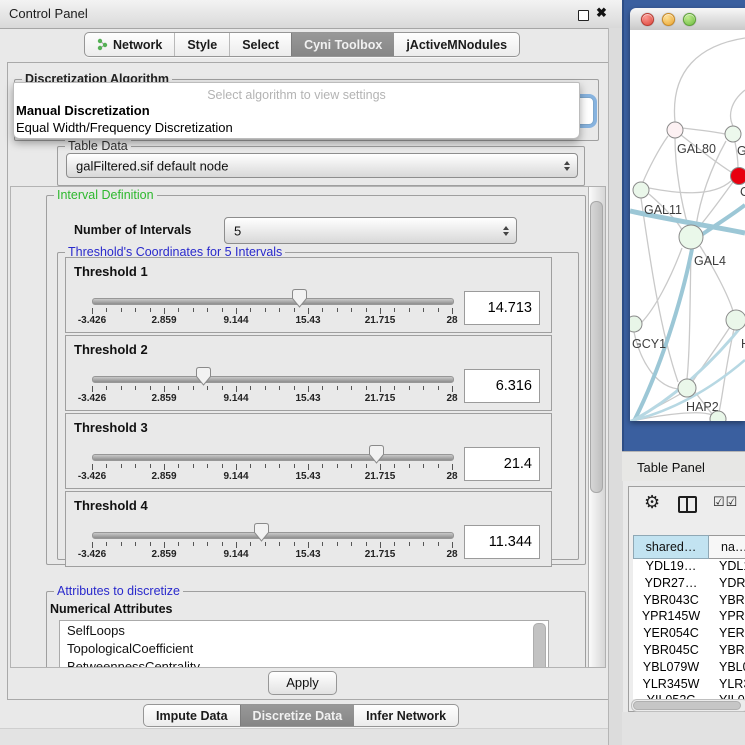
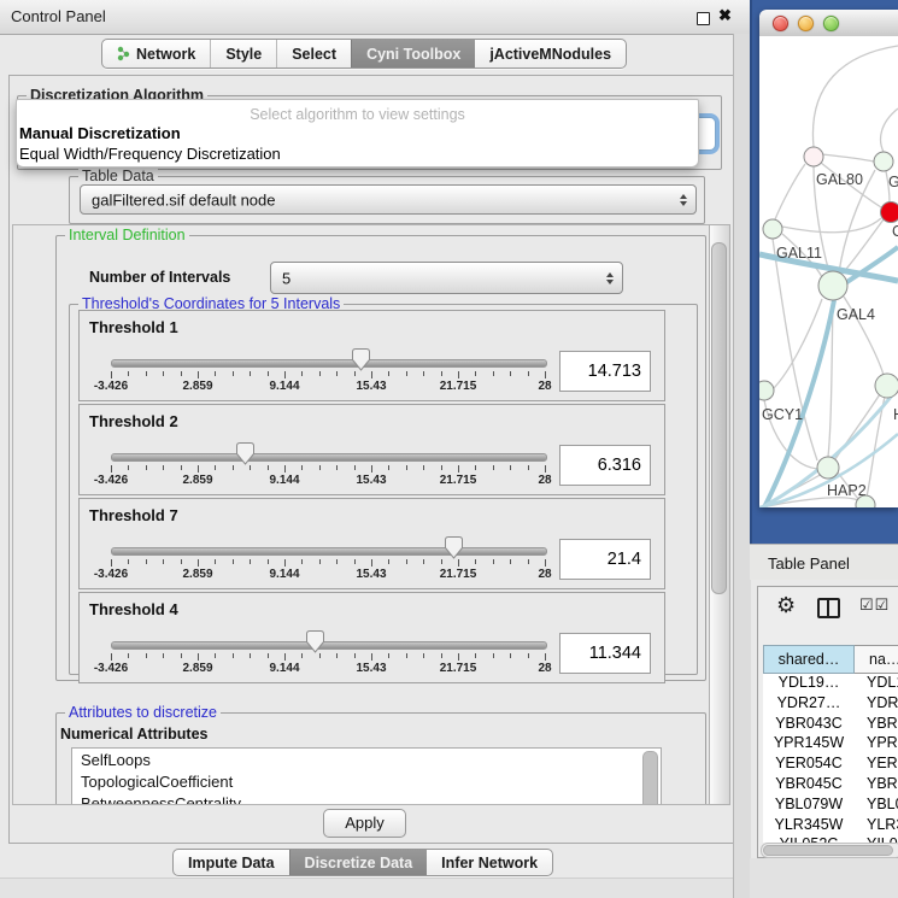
  Control Panel
  ✖
  Network
  Style
  Select
  Cyni Toolbox
  jActiveMNodules
  Discretization Algorithm
  Select algorithm to view settings
  Manual Discretization
  Equal Width/Frequency Discretization
  Table Data
  galFiltered.sif default node
  Interval Definition
  Number of Intervals
  5
  Threshold's Coordinates for 5 Intervals
  Threshold 1
  -3.426
  2.859
  9.144
  15.43
  21.715
  28
  14.713
  Threshold 2
  -3.426
  2.859
  9.144
  15.43
  21.715
  28
  6.316
- Threshold 3
+ Threshold 7
  -3.426
  2.859
  9.144
  15.43
  21.715
  28
  21.4
  Threshold 4
  -3.426
  2.859
  9.144
  15.43
  21.715
  28
  11.344
  Attributes to discretize
  Numerical Attributes
  SelfLoops
  TopologicalCoefficient
  BetweennessCentrality
  Apply
  Impute Data
  Discretize Data
  Infer Network
  GAL80
  GAL11
  GAL4
  GCY1
  HAP2
  Table Panel
  ⚙
  ☑☑
  shared…
  na…
  YDL19…
  YDL
  YDR27…
  YDR
  YBR043C
  YBR
  YPR145W
  YPR
  YER054C
  YER
  YBR045C
  YBR
  YBL079W
  YBL
  YLR345W
  YLR
